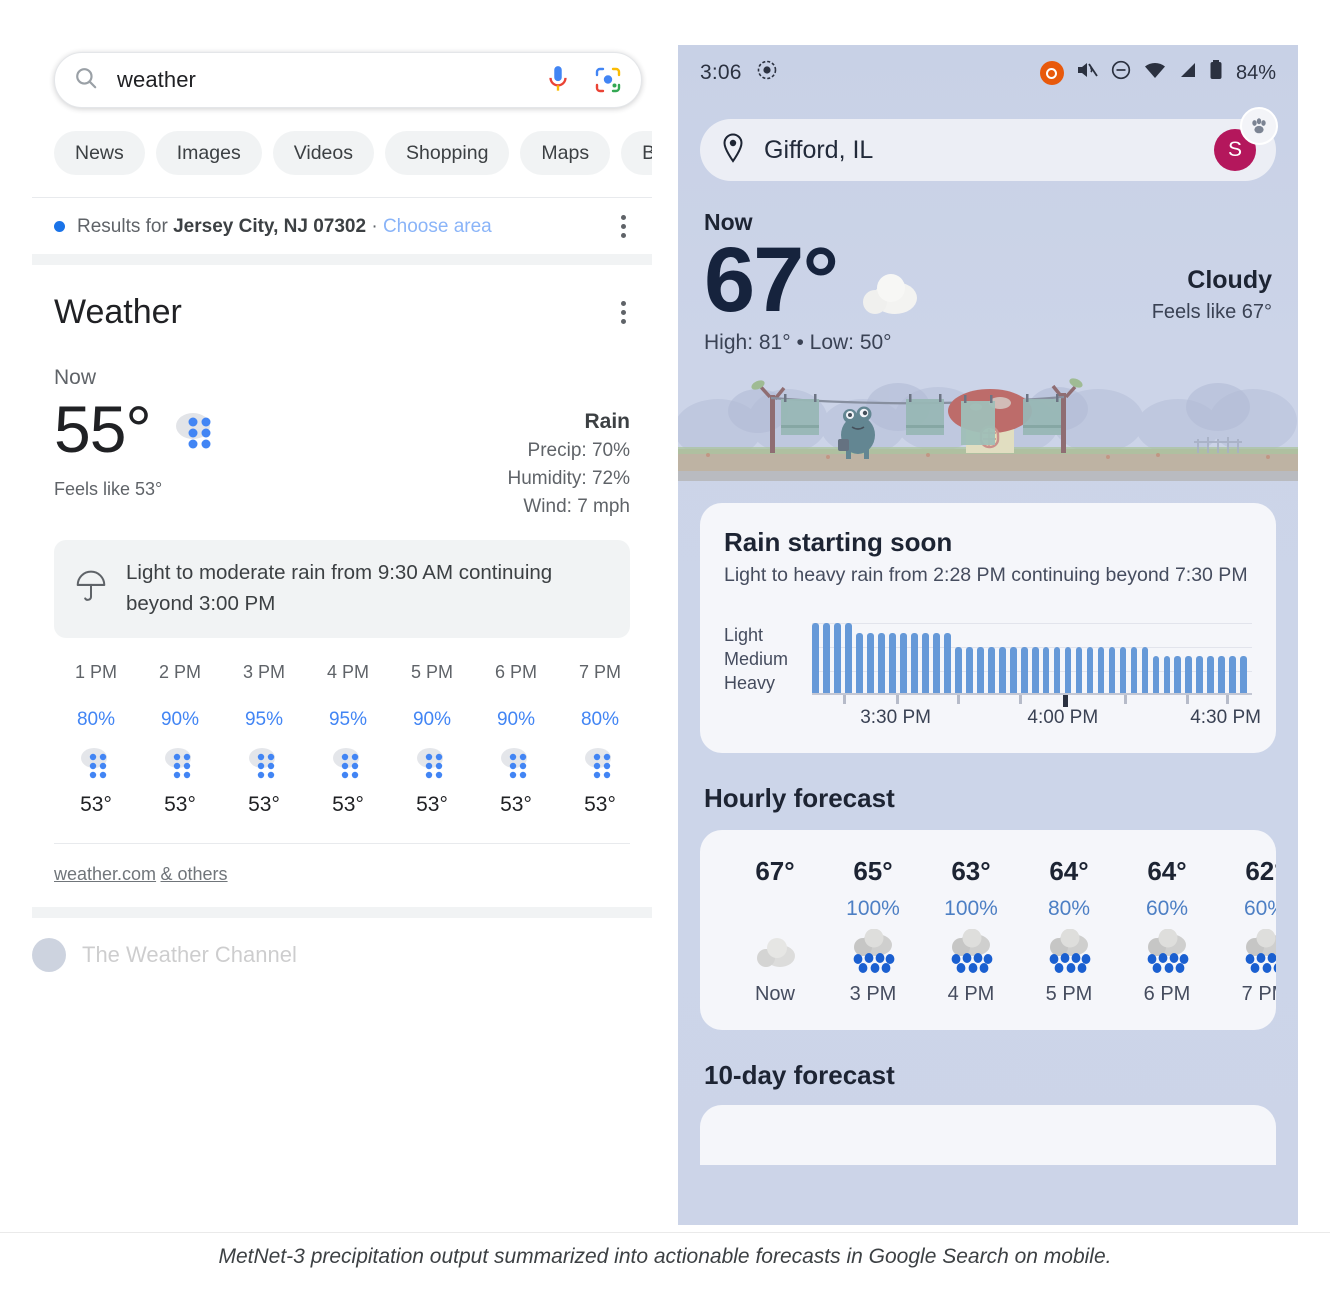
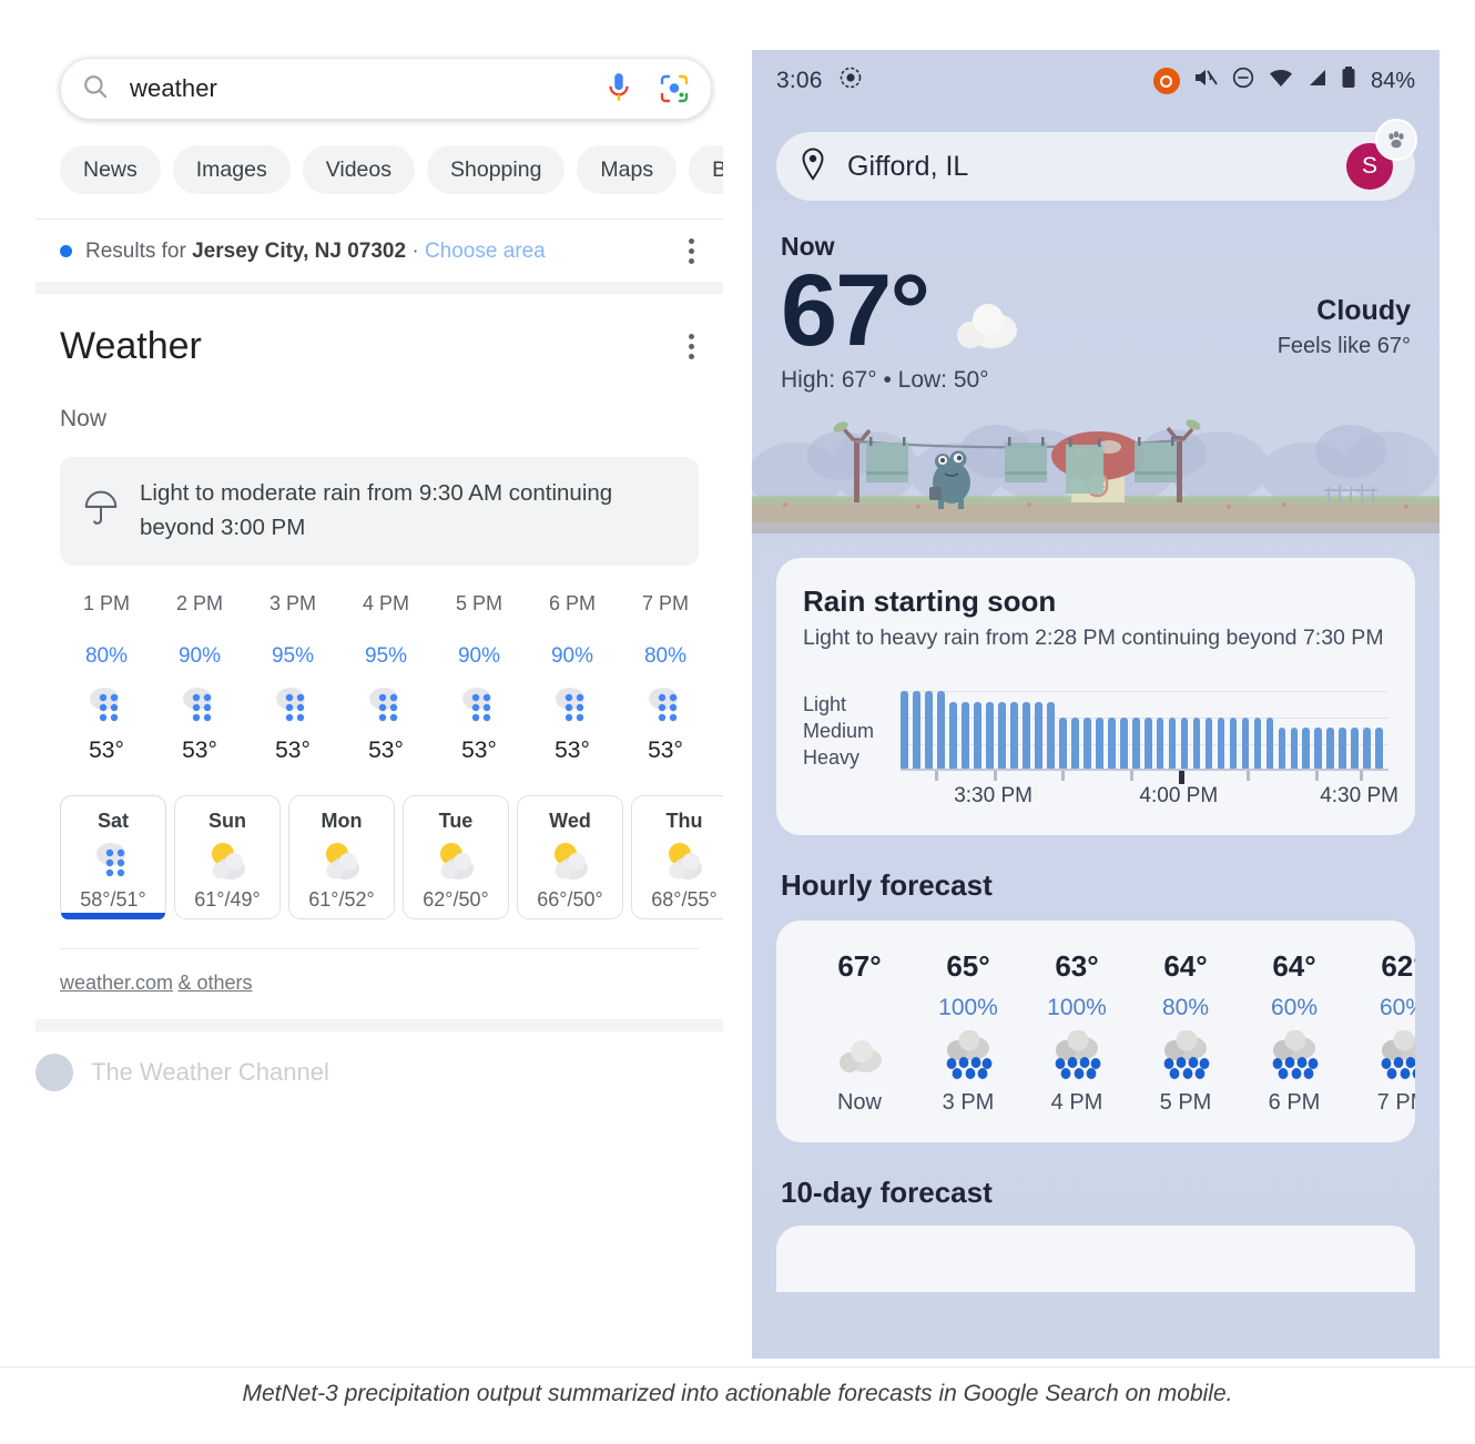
  weather
  News
  Images
  Videos
  Shopping
  Maps
  B
  Results for
  Jersey City, NJ 07302
  ·
  Choose area
  Weather
  Now
- 55°
- Feels like 53°
- Rain
- Precip: 70%
- Humidity: 72%
- Wind: 7 mph
  Light to moderate rain from 9:30 AM continuing beyond 3:00 PM
  1 PM
  80%
  53°
  2 PM
  90%
  53°
  3 PM
  95%
  53°
  4 PM
  95%
  53°
  5 PM
  90%
  53°
  6 PM
  90%
  53°
  7 PM
  80%
  53°
+ Sat
+ 58°/51°
+ Sun
+ 61°/49°
+ Mon
+ 61°/52°
+ Tue
+ 62°/50°
+ Wed
+ 66°/50°
+ Thu
+ 68°/55°
  weather.com & others
  The Weather Channel
  3:06
  84%
  Gifford, IL
  S
  Now
  67°
  Cloudy
  Feels like 67°
- High: 81° • Low: 50°
+ High: 67° • Low: 50°
  Rain starting soon
  Light to heavy rain from 2:28 PM continuing beyond 7:30 PM
  Light
  Medium
  Heavy
  3:30 PM
  4:00 PM
  4:30 PM
  Hourly forecast
  67°
  Now
  65°
  100%
  3 PM
  63°
  100%
  4 PM
  64°
  80%
  5 PM
  64°
  60%
  6 PM
  10-day forecast
  MetNet-3 precipitation output summarized into actionable forecasts in Google Search on mobile.
